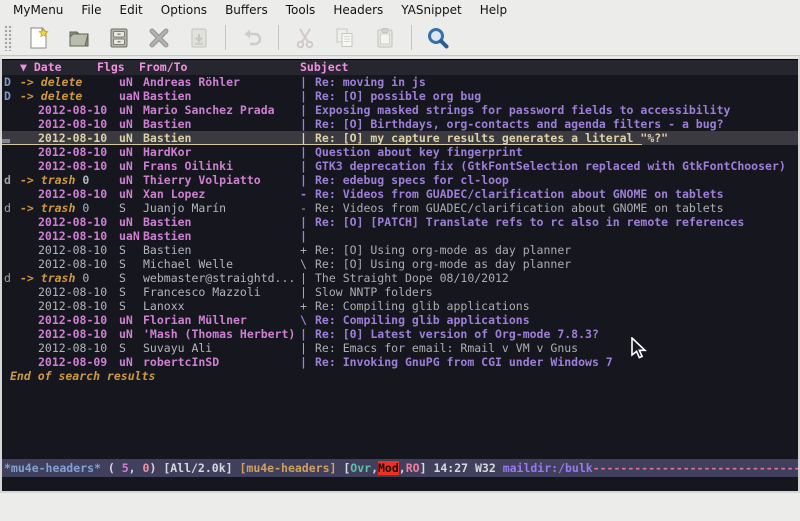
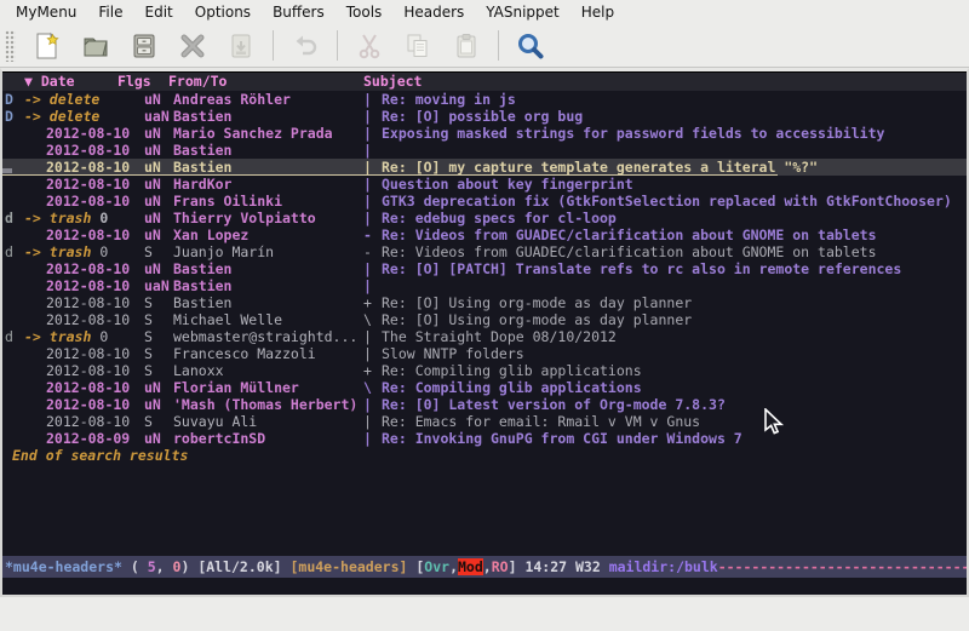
  MyMenu
  File
  Edit
  Options
  Buffers
  Tools
  Headers
  YASnippet
  Help
  ▼ Date
  Flgs
  From/To
  Subject
  D
  -> delete
  uN
  Andreas Röhler
  |
  Re: moving in js
  D
  -> delete
  uaN
  Bastien
  |
  Re: [O] possible org bug
  2012-08-10
  uN
  Mario Sanchez Prada
  |
  Exposing masked strings for password fields to accessibility
  2012-08-10
  uN
  Bastien
  |
- Re: [O] Birthdays, org-contacts and agenda filters - a bug?
  2012-08-10
  uN
  Bastien
  |
- Re: [O] my capture results generates a literal "%?"
+ Re: [O] my capture template generates a literal "%?"
  2012-08-10
  uN
  HardKor
  |
  Question about key fingerprint
  2012-08-10
  uN
  Frans Oilinki
  |
  GTK3 deprecation fix (GtkFontSelection replaced with GtkFontChooser)
  d
  -> trash 0
  uN
  Thierry Volpiatto
  |
  Re: edebug specs for cl-loop
  2012-08-10
  uN
  Xan Lopez
  -
  Re: Videos from GUADEC/clarification about GNOME on tablets
  d
  -> trash 0
  S
  Juanjo Marín
  -
  Re: Videos from GUADEC/clarification about GNOME on tablets
  2012-08-10
  uN
  Bastien
  |
  Re: [O] [PATCH] Translate refs to rc also in remote references
  2012-08-10
  uaN
  Bastien
  |
  2012-08-10
  S
  Bastien
  +
  Re: [O] Using org-mode as day planner
  2012-08-10
  S
  Michael Welle
  \
  Re: [O] Using org-mode as day planner
  d
  -> trash 0
  S
  webmaster@straightd...
  |
  The Straight Dope 08/10/2012
  2012-08-10
  S
  Francesco Mazzoli
  |
  Slow NNTP folders
  2012-08-10
  S
  Lanoxx
  +
  Re: Compiling glib applications
  2012-08-10
  uN
  Florian Müllner
  \
  Re: Compiling glib applications
  2012-08-10
  uN
  'Mash (Thomas Herbert)
  |
  Re: [0] Latest version of Org-mode 7.8.3?
  2012-08-10
  S
  Suvayu Ali
  |
  Re: Emacs for email: Rmail v VM v Gnus
  2012-08-09
  uN
  robertcInSD
  |
  Re: Invoking GnuPG from CGI under Windows 7
  End of search results
  *mu4e-headers* ( 5, 0) [All/2.0k] [mu4e-headers] [Ovr,Mod,RO] 14:27 W32 maildir:/bulk------------------------------
